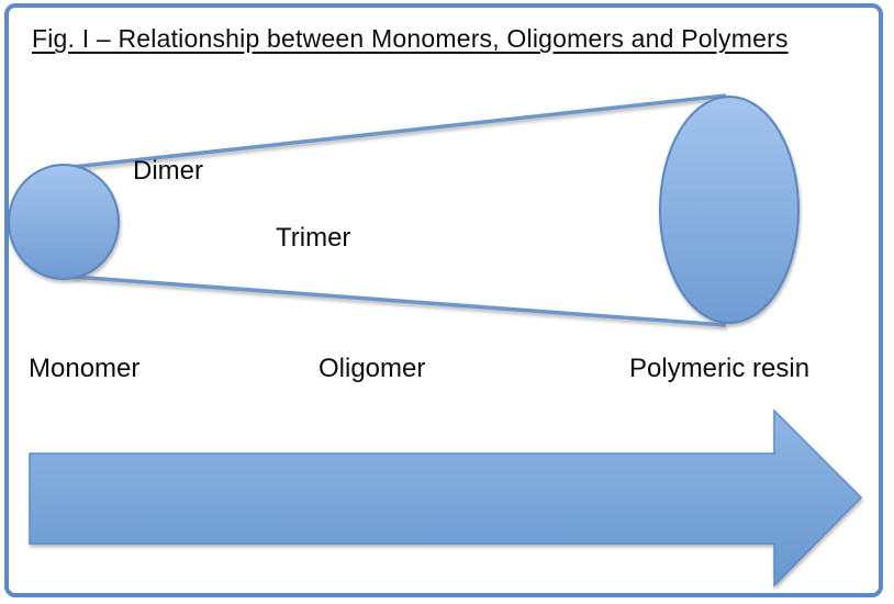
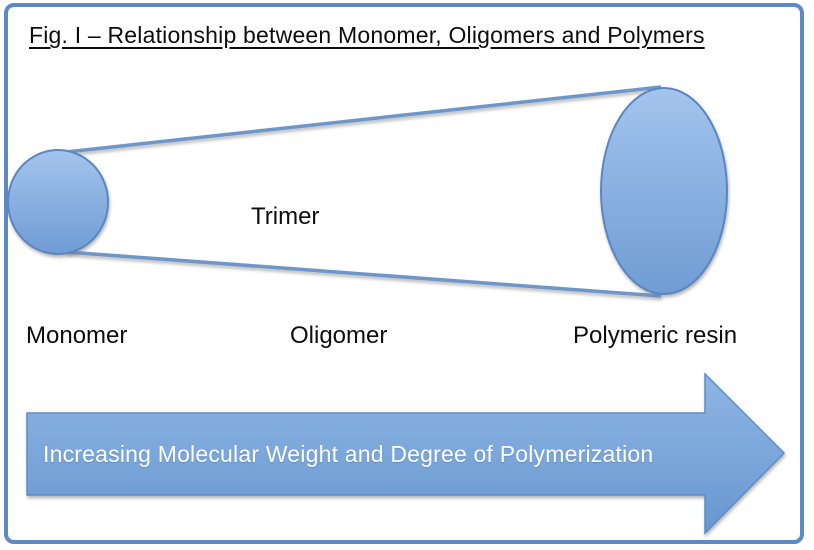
- Fig. I – Relationship between Monomers, Oligomers and Polymers
+ Fig. I – Relationship between Monomer, Oligomers and Polymers
- Dimer
  Trimer
  Monomer
  Oligomer
  Polymeric resin
+ Increasing Molecular Weight and Degree of Polymerization
